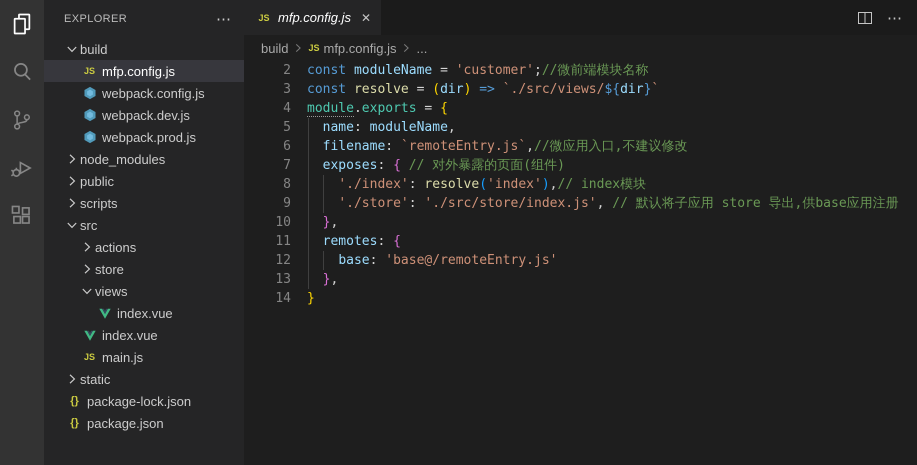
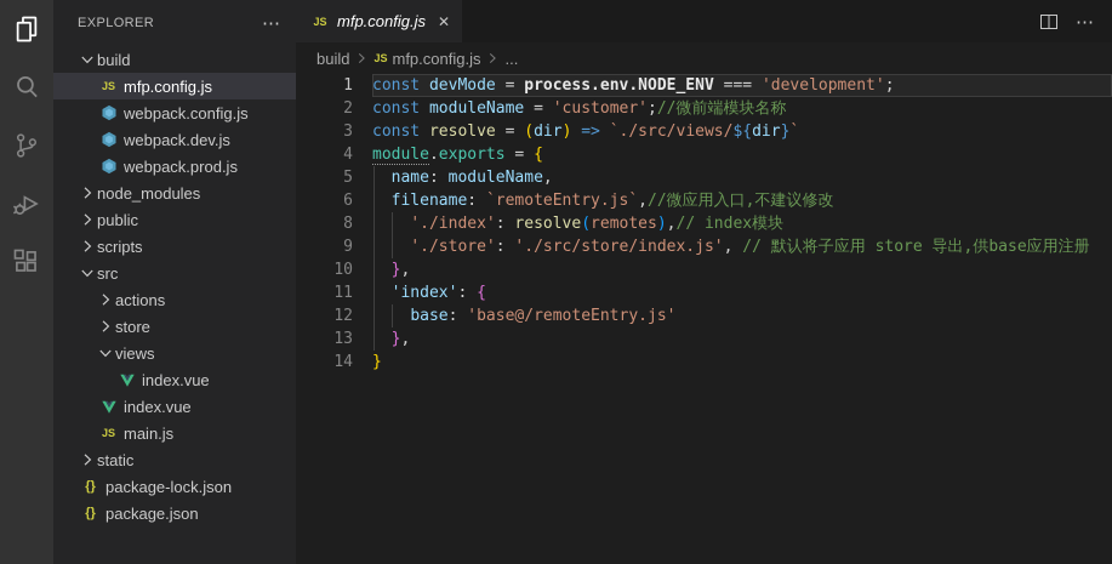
  EXPLORER
  ⋯
  build
  JS
  mfp.config.js
  webpack.config.js
  webpack.dev.js
  webpack.prod.js
  node_modules
  public
  scripts
  src
  actions
  store
  views
  index.vue
  index.vue
  JS
  main.js
  static
  {}
  package-lock.json
  {}
  package.json
  JS
  mfp.config.js
  ✕
  ⋯
  build
  JS
  mfp.config.js
  ...
+ 1
+ const devMode = process.env.NODE_ENV === 'development';
  2
  const moduleName = 'customer';//微前端模块名称
  3
  const resolve = (dir) => `./src/views/${dir}`
  4
  module.exports = {
  5
  name: moduleName,
  6
  filename: `remoteEntry.js`,//微应用入口,不建议修改
- 7
- exposes: { // 对外暴露的页面(组件)
  8
- './index': resolve('index'),// index模块
+ './index': resolve(remotes),// index模块
  9
  './store': './src/store/index.js', // 默认将子应用 store 导出,供base应用注册
  10
  },
  11
- remotes: {
+ 'index': {
  12
  base: 'base@/remoteEntry.js'
  13
  },
  14
  }
